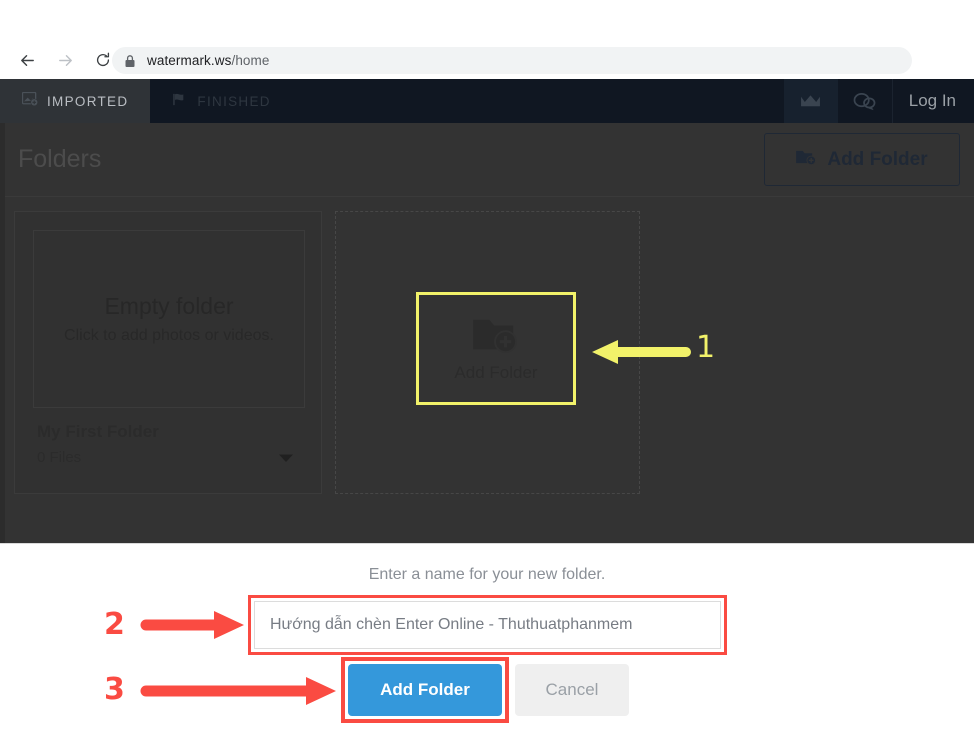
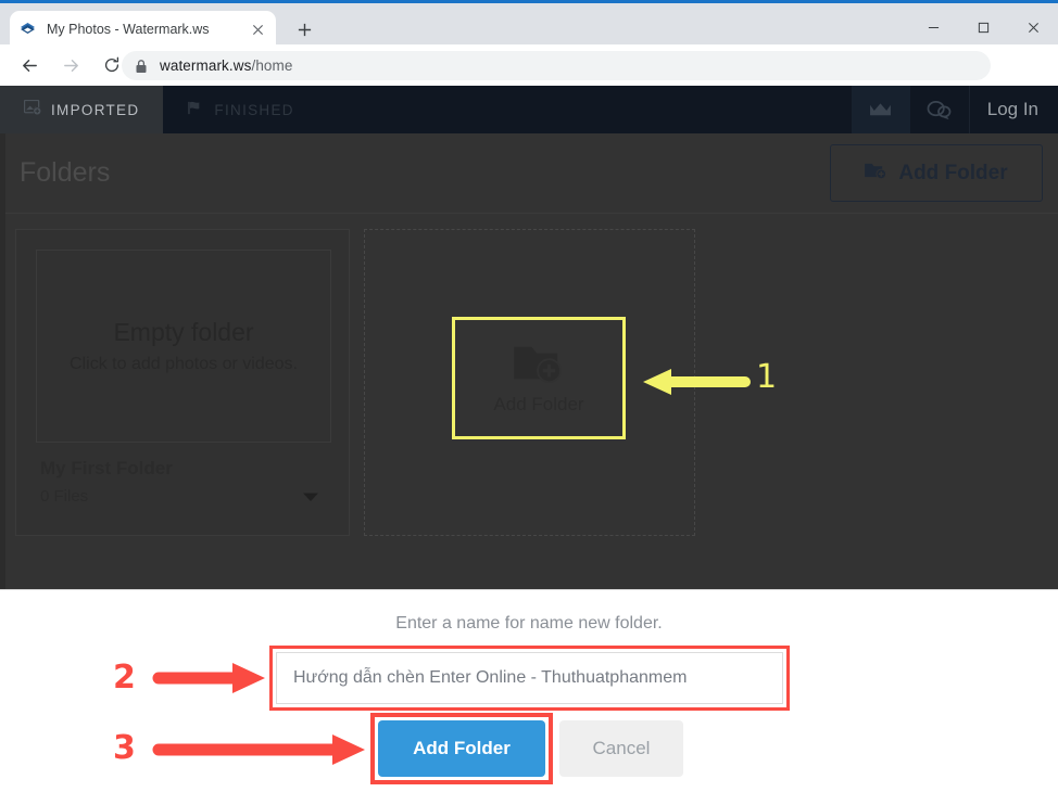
+ My Photos - Watermark.ws
  watermark.ws/home
  IMPORTED
  FINISHED
  Log In
  Folders
  1
- Enter a name for your new folder.
+ Enter a name for name new folder.
  Hướng dẫn chèn Enter Online - Thuthuatphanmem
  Add Folder
  Cancel
  2
  3
